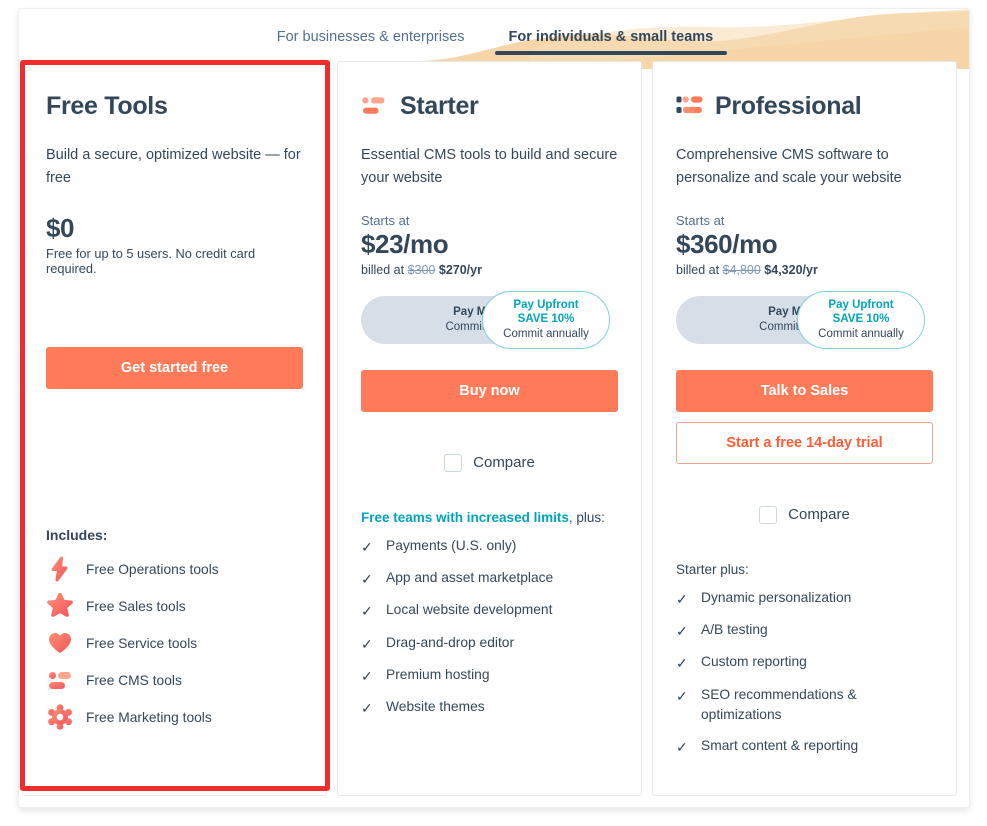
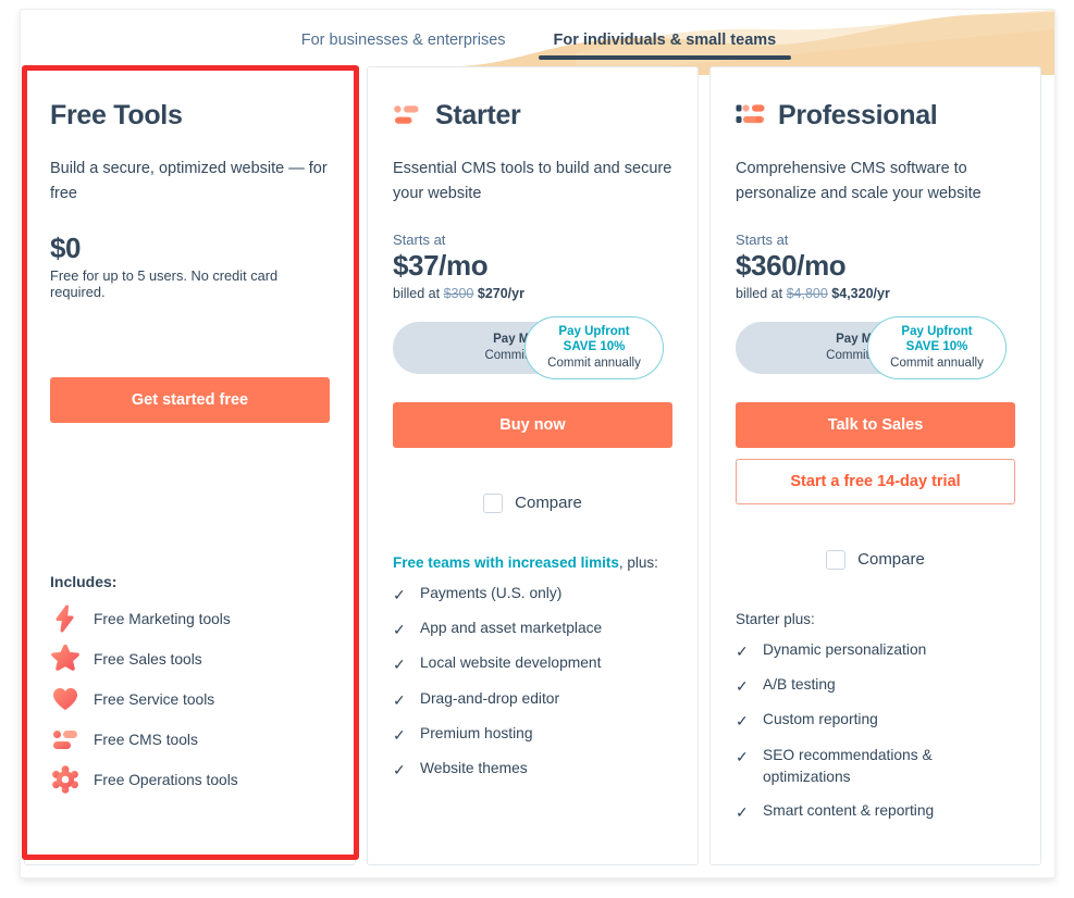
  For businesses & enterprises
  For individuals & small teams
  Free Tools
  Build a secure, optimized website — for free
  $0
  Free for up to 5 users. No credit card required.
  Get started free
  Includes:
- Free Operations tools
+ Free Marketing tools
  Free Sales tools
  Free Service tools
  Free CMS tools
- Free Marketing tools
+ Free Operations tools
  Starter
  Essential CMS tools to build and secure your website
  Starts at
- $23/mo
+ $37/mo
  billed at $300 $270/yr
  Pay Upfront
  SAVE 10%
  Commit annually
  Buy now
  Compare
  Free teams with increased limits, plus:
  ✓
  Payments (U.S. only)
  ✓
  App and asset marketplace
  ✓
  Local website development
  ✓
  Drag-and-drop editor
  ✓
  Premium hosting
  ✓
  Website themes
  Professional
  Comprehensive CMS software to personalize and scale your website
  Starts at
  $360/mo
  billed at $4,800 $4,320/yr
  Pay Upfront
  SAVE 10%
  Commit annually
  Talk to Sales
  Start a free 14-day trial
  Compare
  Starter plus:
  ✓
  Dynamic personalization
  ✓
  A/B testing
  ✓
  Custom reporting
  ✓
  SEO recommendations & optimizations
  ✓
  Smart content & reporting
